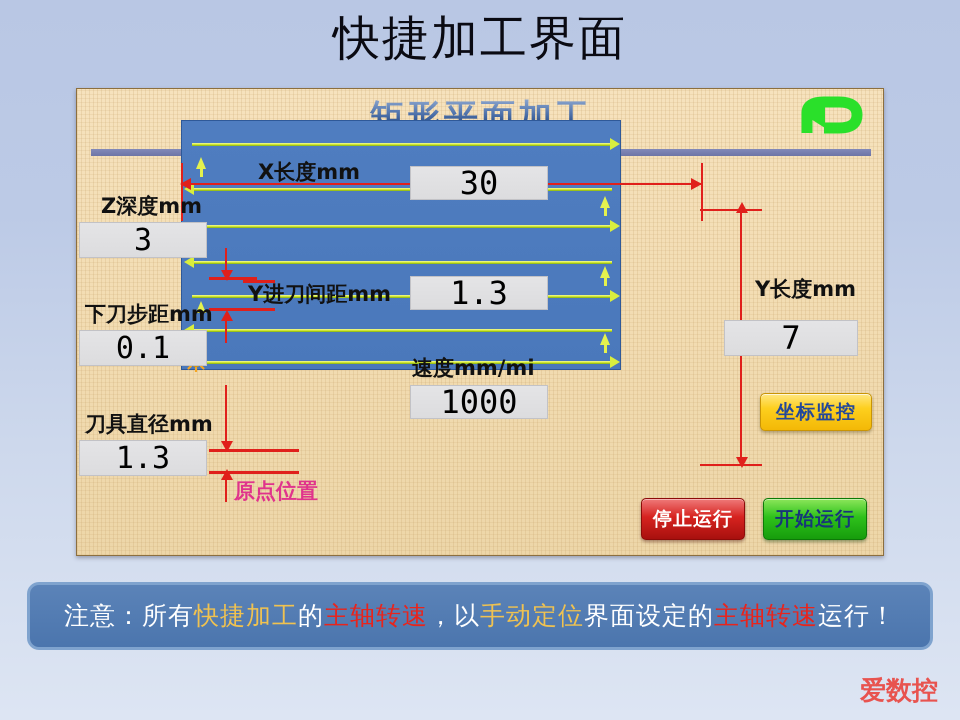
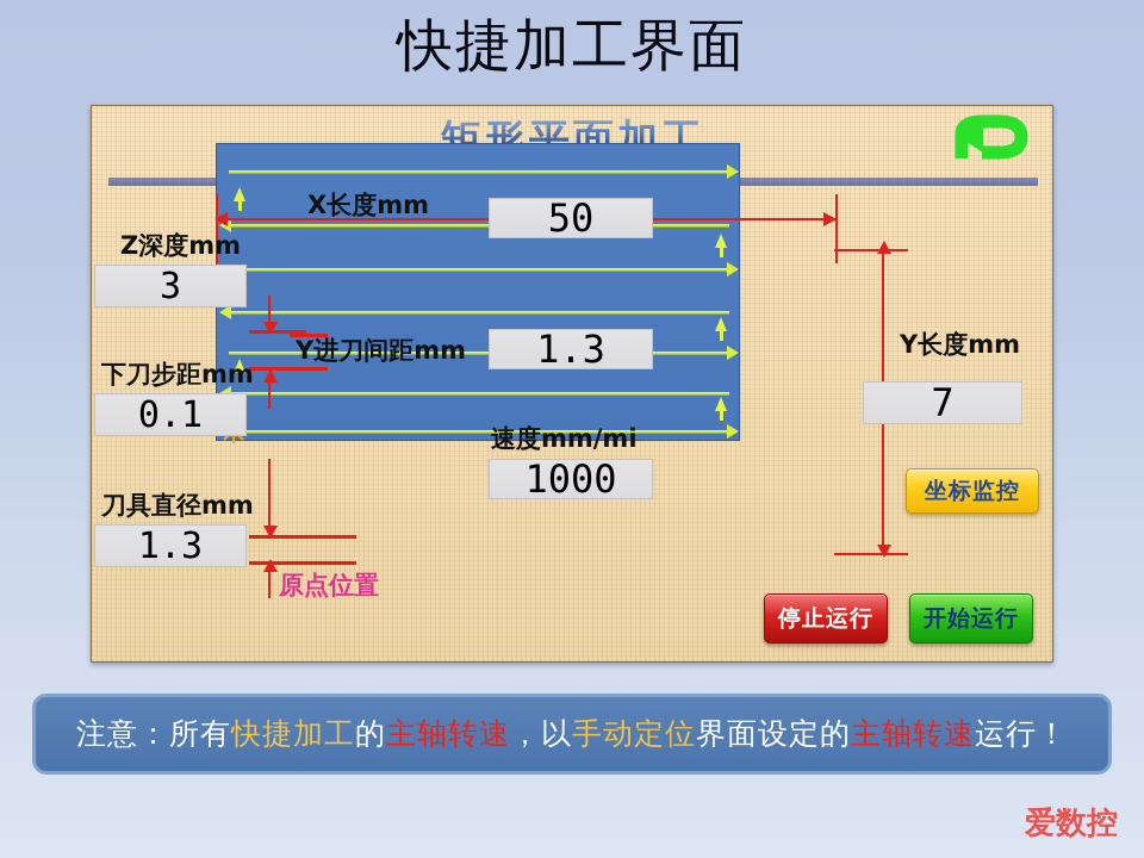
  快捷加工界面
  矩形平面加工
  Z深度mm
  3
  下刀步距mm
  0.1
  刀具直径mm
  1.3
  X长度mm
- 30
+ 50
  Y进刀间距mm
  1.3
  速度mm/mi
  1000
  Y长度mm
  7
  原点位置
  坐标监控
  停止运行
  开始运行
  注意：所有
  快捷加工
  的
  主轴转速
  ，以
  手动定位
  界面设定的
  主轴转速
  运行！
  爱数控
